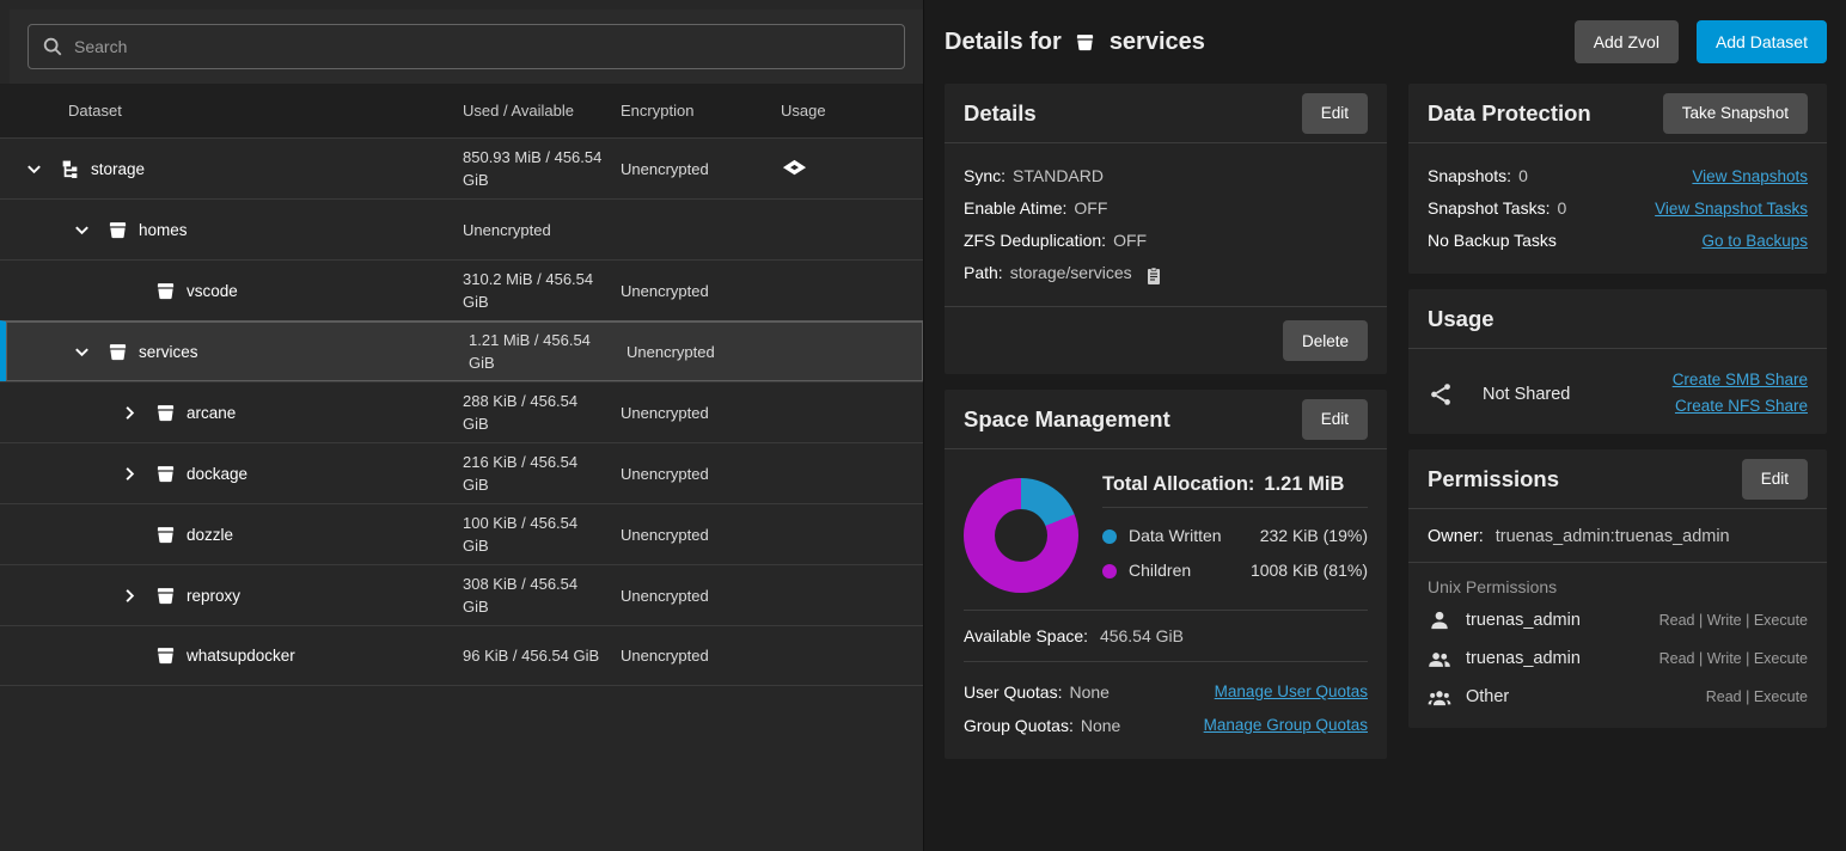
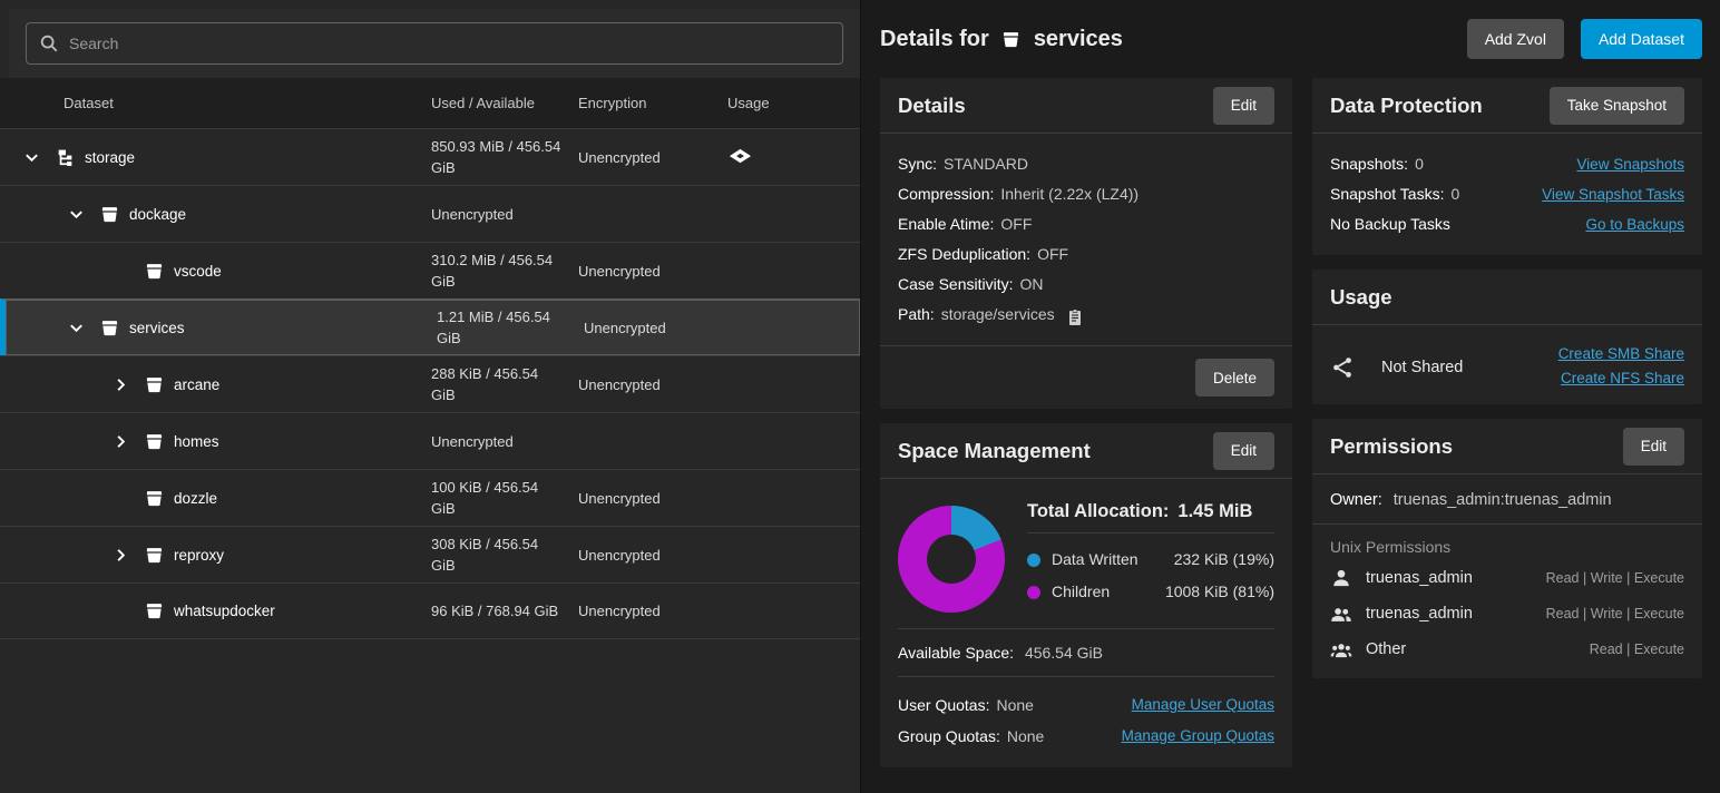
  Search
  Dataset
  Used / Available
  Encryption
  Usage
  storage
  850.93 MiB / 456.54 GiB
  Unencrypted
- homes
+ dockage
  Unencrypted
  vscode
  310.2 MiB / 456.54 GiB
  Unencrypted
  services
  1.21 MiB / 456.54 GiB
  Unencrypted
  arcane
  288 KiB / 456.54 GiB
  Unencrypted
- dockage
+ homes
- 216 KiB / 456.54 GiB
  Unencrypted
  dozzle
  100 KiB / 456.54 GiB
  Unencrypted
  reproxy
  308 KiB / 456.54 GiB
  Unencrypted
  whatsupdocker
- 96 KiB / 456.54 GiB
+ 96 KiB / 768.94 GiB
  Unencrypted
  Details for
  services
  Add Zvol
  Add Dataset
  Details
  Edit
  Sync:
  STANDARD
+ Compression:
+ Inherit (2.22x (LZ4))
  Enable Atime:
  OFF
  ZFS Deduplication:
  OFF
+ Case Sensitivity:
+ ON
  Path:
  storage/services
  Delete
  Space Management
  Edit
- Total Allocation: 1.21 MiB
+ Total Allocation: 1.45 MiB
  Data Written
  232 KiB (19%)
  Children
  1008 KiB (81%)
  Available Space: 456.54 GiB
  User Quotas:
  None
  Manage User Quotas
  Group Quotas:
  None
  Manage Group Quotas
  Data Protection
  Take Snapshot
  Snapshots:
  0
  View Snapshots
  Snapshot Tasks:
  0
  View Snapshot Tasks
  No Backup Tasks
  Go to Backups
  Usage
  Not Shared
  Create SMB Share
  Create NFS Share
  Permissions
  Edit
  Owner: truenas_admin:truenas_admin
  Unix Permissions
  truenas_admin
  Read | Write | Execute
  truenas_admin
  Read | Write | Execute
  Other
  Read | Execute
